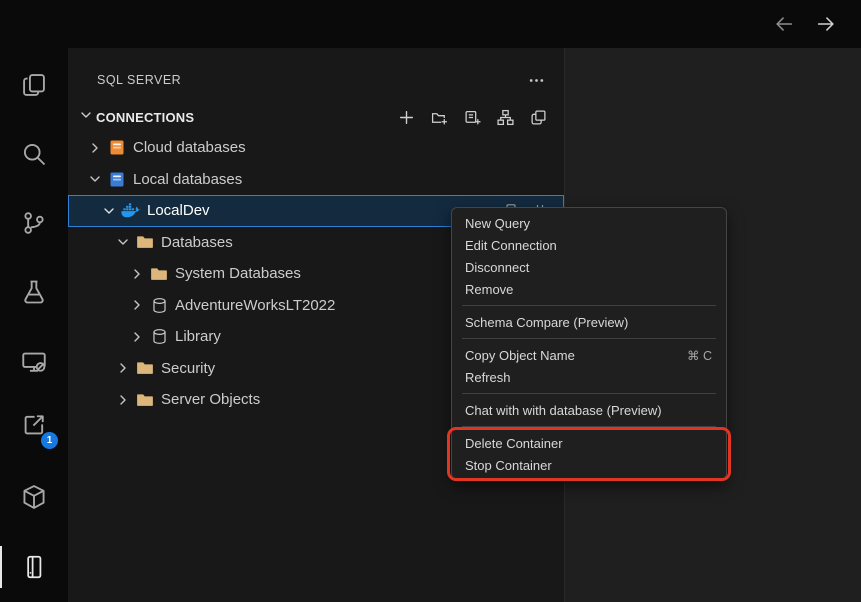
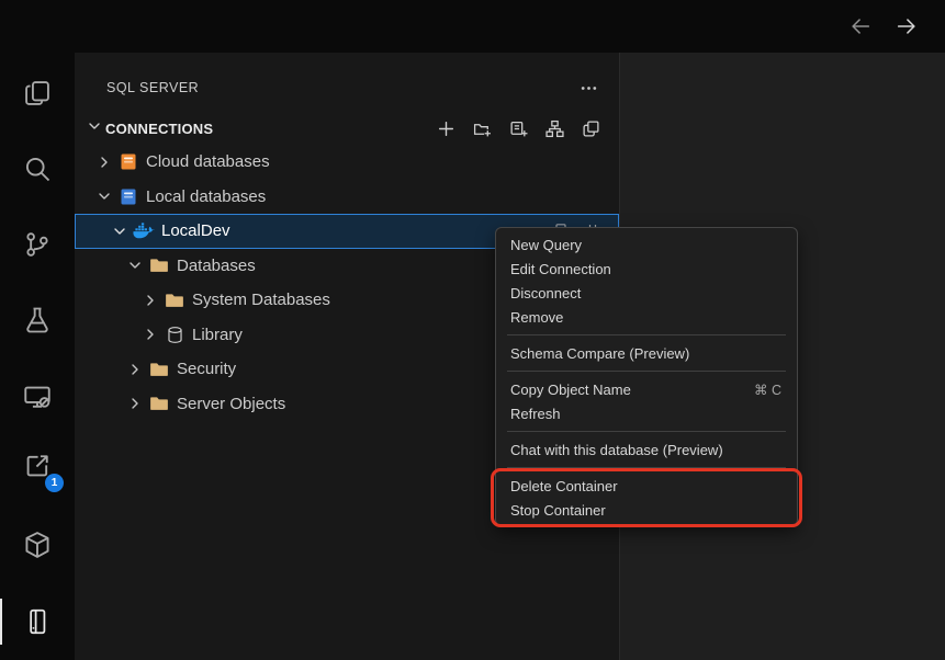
  1
  SQL SERVER
  CONNECTIONS
  Cloud databases
  Local databases
  LocalDev
  Databases
  System Databases
- AdventureWorksLT2022
  Library
  Security
  Server Objects
  New Query
  Edit Connection
  Disconnect
  Remove
  Schema Compare (Preview)
  Copy Object Name
  ⌘ C
  Refresh
- Chat with with database (Preview)
+ Chat with this database (Preview)
  Delete Container
  Stop Container
